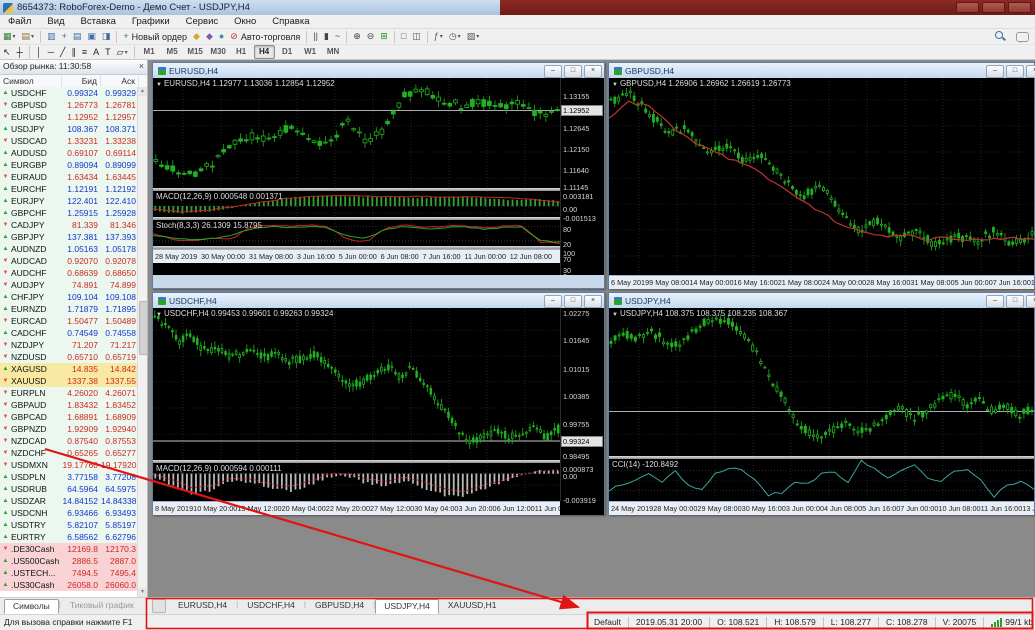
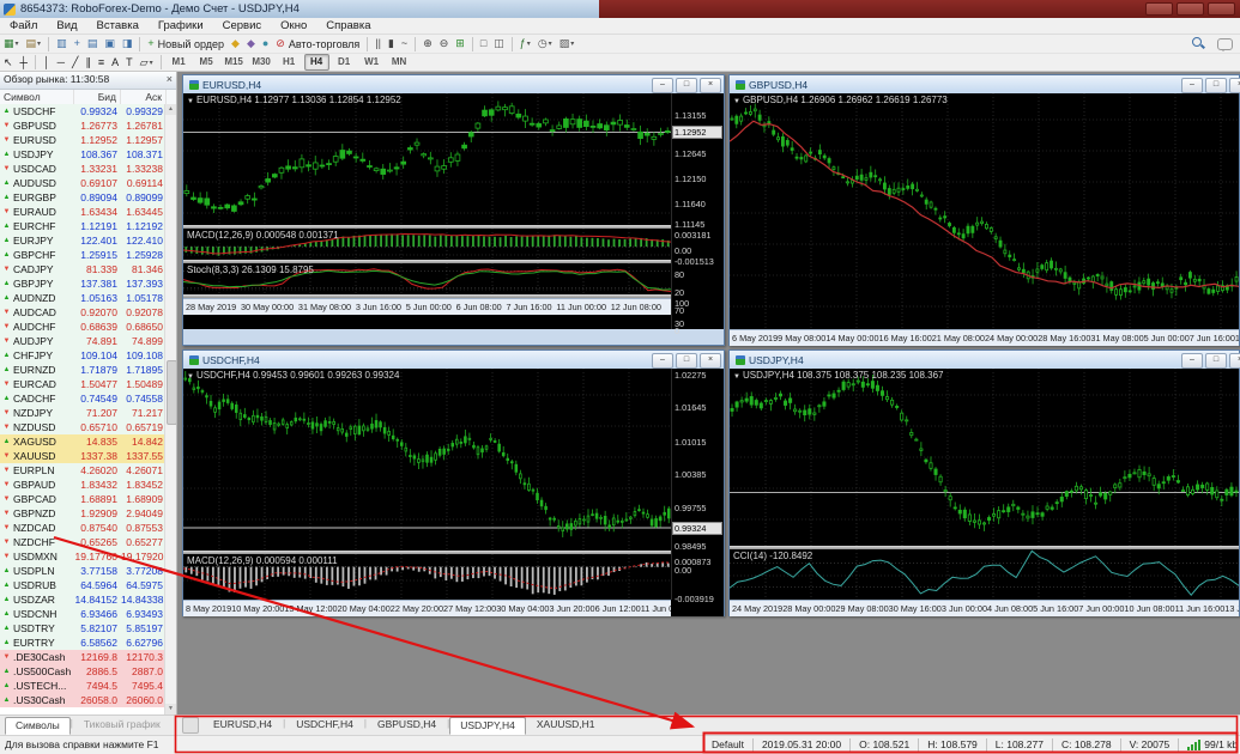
  8654373: RoboForex-Demo - Демо Счет - USDJPY,H4
  Файл
  Вид
  Вставка
  Графики
  Сервис
  Окно
  Справка
  ▦
  ▤
  ▥
  +
  ▤
  ▣
  ◨
  +
  Новый ордер
  ◆
  ◆
  ●
  ⊘
  Авто-торговля
  ||
  ▮
  ~
  ⊕
  ⊖
  ⊞
  □
  ◫
  ƒ
  ◷
  ▨
  ↖
  ┼
  │
  ─
  ╱
  ∥
  ≡
  A
  T
  ▱
  M1
  M5
  M15
  M30
  H1
  H4
  D1
  W1
  MN
  Обзор рынка: 11:30:58
  ×
  Символ
  Бид
  Аск
  USDCHF
  0.99324
  0.99329
  GBPUSD
  1.26773
  1.26781
  EURUSD
  1.12952
  1.12957
  USDJPY
  108.367
  108.371
  USDCAD
  1.33231
  1.33238
  AUDUSD
  0.69107
  0.69114
  EURGBP
  0.89094
  0.89099
  EURAUD
  1.63434
  1.63445
  EURCHF
  1.12191
  1.12192
  EURJPY
  122.401
  122.410
  GBPCHF
  1.25915
  1.25928
  CADJPY
  81.339
  81.346
  GBPJPY
  137.381
  137.393
  AUDNZD
  1.05163
  1.05178
  AUDCAD
  0.92070
  0.92078
  AUDCHF
  0.68639
  0.68650
  AUDJPY
  74.891
  74.899
  CHFJPY
  109.104
  109.108
  EURNZD
  1.71879
  1.71895
  EURCAD
  1.50477
  1.50489
  CADCHF
  0.74549
  0.74558
  NZDJPY
  71.207
  71.217
  NZDUSD
  0.65710
  0.65719
  XAGUSD
  14.835
  14.842
  XAUUSD
  1337.38
  1337.55
  EURPLN
  4.26020
  4.26071
  GBPAUD
  1.83432
  1.83452
  GBPCAD
  1.68891
  1.68909
  GBPNZD
  1.92909
- 1.92940
+ 2.94049
  NZDCAD
  0.87540
  0.87553
  NZDCHF
  0.65265
  0.65277
  USDMXN
  19.1776
  19.17920
  USDPLN
  3.77158
  3.77208
  USDRUB
  64.5964
  64.5975
  USDZAR
  14.84152
  14.84338
  USDCNH
  6.93466
  6.93493
  USDTRY
  5.82107
  5.85197
  EURTRY
  6.58562
  6.62796
  .DE30Cash
  12169.8
  12170.3
  .US500Cash
  2886.5
  2887.0
  .USTECH...
  7494.5
  7495.4
  .US30Cash
  26058.0
  26060.0
  EURUSD,H4
  EURUSD,H4 1.12977 1.13036 1.12854 1.12952
  MACD(12,26,9) 0.000548 0.001371
  Stoch(8,3,3) 26.1309 15.8795
  28 May 2019
  30 May 00:00
  31 May 08:00
  3 Jun 16:00
  5 Jun 00:00
  6 Jun 08:00
  7 Jun 16:00
  11 Jun 00:00
  12 Jun 08:00
  1.13155
  1.12645
  1.12150
  1.11640
  1.11145
  1.12952
  0.003181
  0.00
  -0.001513
  80
  20
  100
  70
  30
  0
  GBPUSD,H4
  GBPUSD,H4 1.26906 1.26962 1.26619 1.26773
  6 May 2019
  9 May 08:00
  14 May 00:00
  16 May 16:00
  21 May 08:00
  24 May 00:00
  28 May 16:00
  31 May 08:00
  5 Jun 00:00
  7 Jun 16:00
  USDCHF,H4
  USDCHF,H4 0.99453 0.99601 0.99263 0.99324
  MACD(12,26,9) 0.000594 0.000111
  8 May 2019
  10 May 20:00
  1 May 12:00
  20 May 04:00
  22 May 20:00
  27 May 12:00
  30 May 04:00
  3 Jun 20:00
  6 Jun 12:00
  1.02275
  1.01645
  1.01015
  1.00385
  0.99755
  0.98495
  0.99324
  0.000873
  0.00
  -0.003919
  USDJPY,H4
  USDJPY,H4 108.375 108.375 108.235 108.367
  CCI(14) -120.8492
  24 May 2019
  28 May 00:00
  29 May 08:00
  30 May 16:00
  3 Jun 00:00
  4 Jun 08:00
  5 Jun 16:00
  7 Jun 00:00
  10 Jun 08:00
  11 Jun 16:00
  Символы
  |
  Тиковый график
  EURUSD,H4
  |
  USDCHF,H4
  |
  GBPUSD,H4
  |
  USDJPY,H4
  XAUUSD,H1
  Для вызова справки нажмите F1
  Default
  2019.05.31 20:00
  O: 108.521
  H: 108.579
  L: 108.277
  C: 108.278
  V: 20075
  99/1 kb
